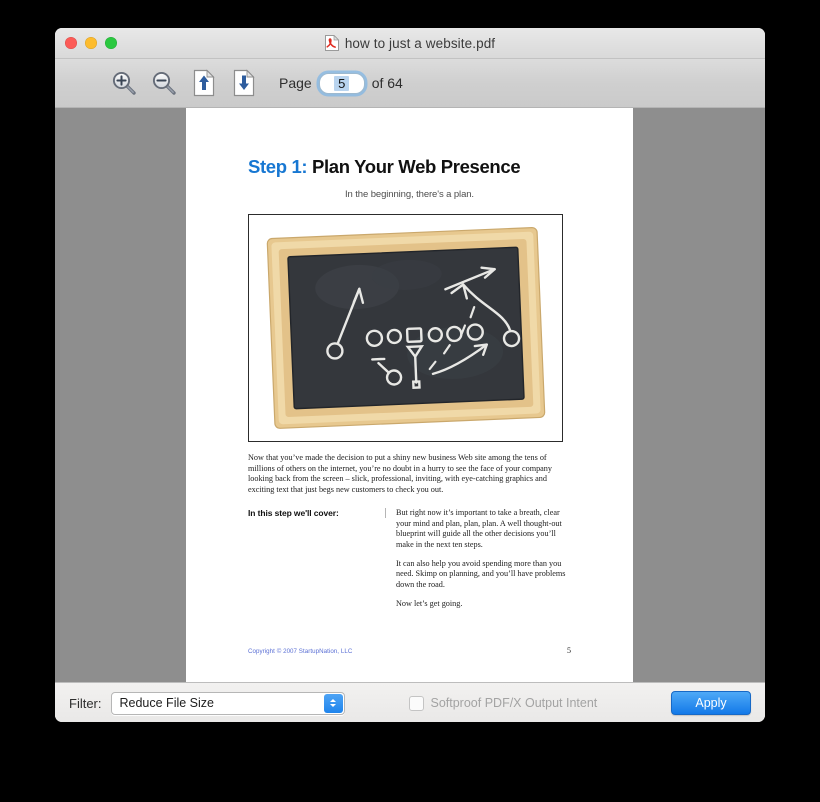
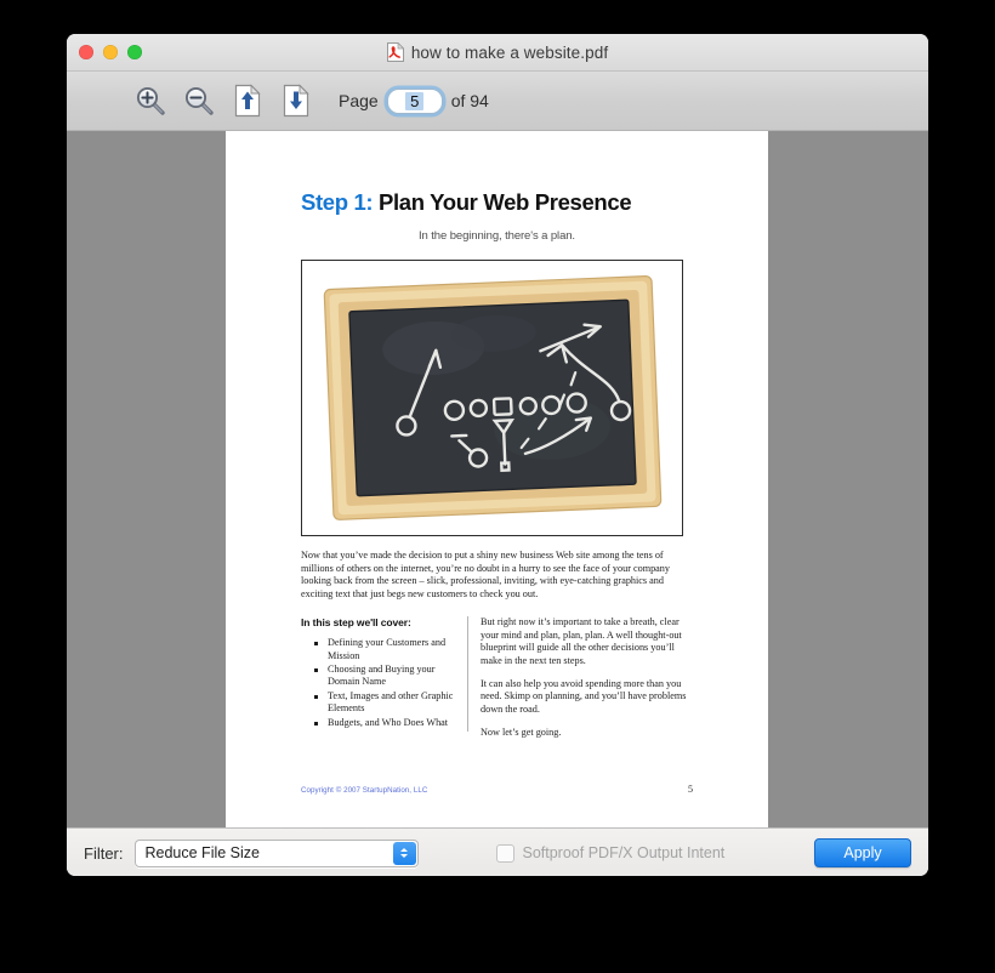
- how to just a website.pdf
+ how to make a website.pdf
  Page
  5
- of 64
+ of 94
  Step 1: Plan Your Web Presence
  In the beginning, there's a plan.
  Now that you’ve made the decision to put a shiny new business Web site among the tens of millions of others on the internet, you’re no doubt in a hurry to see the face of your company looking back from the screen – slick, professional, inviting, with eye-catching graphics and exciting text that just begs new customers to check you out.
  In this step we'll cover:
+ Defining your Customers and Mission
+ Choosing and Buying your Domain Name
+ Text, Images and other Graphic Elements
+ Budgets, and Who Does What
  But right now it’s important to take a breath, clear your mind and plan, plan, plan. A well thought-out blueprint will guide all the other decisions you’ll make in the next ten steps.
  It can also help you avoid spending more than you need. Skimp on planning, and you’ll have problems down the road.
  Now let’s get going.
  5
  Filter:
  Reduce File Size
  Softproof PDF/X Output Intent
  Apply
